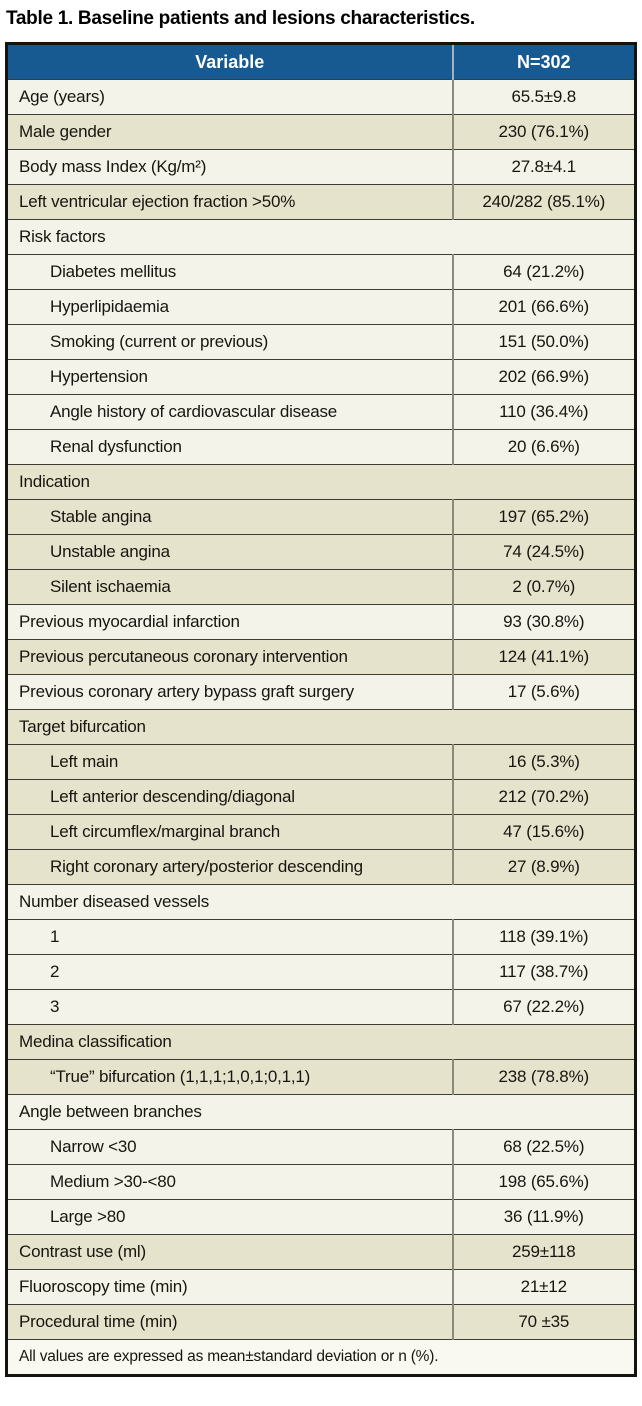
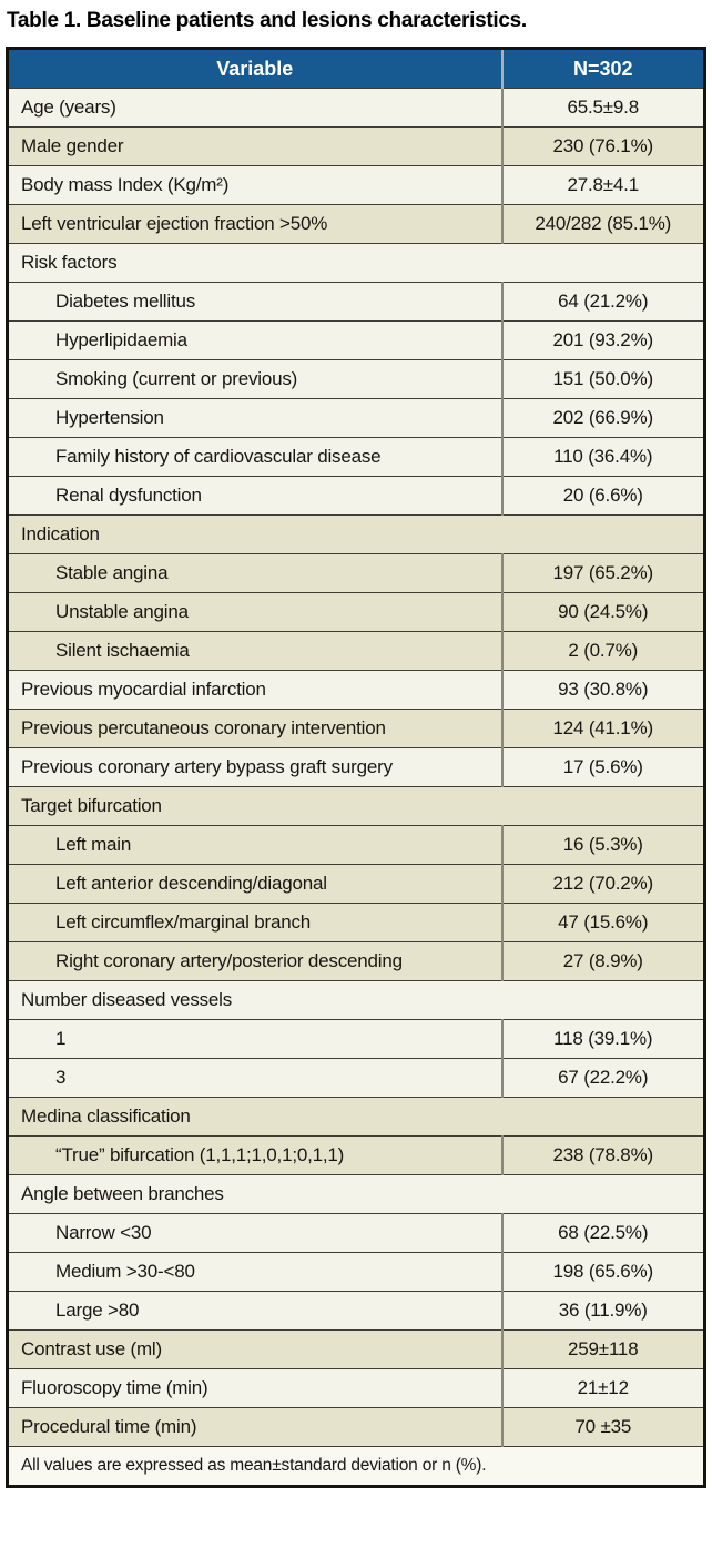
  Table 1. Baseline patients and lesions characteristics.
  Variable	N=302
  Age (years)	65.5±9.8
  Male gender	230 (76.1%)
  Body mass Index (Kg/m²)	27.8±4.1
  Left ventricular ejection fraction >50%	240/282 (85.1%)
  Risk factors
  Diabetes mellitus	64 (21.2%)
- Hyperlipidaemia	201 (66.6%)
+ Hyperlipidaemia	201 (93.2%)
  Smoking (current or previous)	151 (50.0%)
  Hypertension	202 (66.9%)
- Angle history of cardiovascular disease	110 (36.4%)
+ Family history of cardiovascular disease	110 (36.4%)
  Renal dysfunction	20 (6.6%)
  Indication
  Stable angina	197 (65.2%)
- Unstable angina	74 (24.5%)
+ Unstable angina	90 (24.5%)
  Silent ischaemia	2 (0.7%)
  Previous myocardial infarction	93 (30.8%)
  Previous percutaneous coronary intervention	124 (41.1%)
  Previous coronary artery bypass graft surgery	17 (5.6%)
  Target bifurcation
  Left main	16 (5.3%)
  Left anterior descending/diagonal	212 (70.2%)
  Left circumflex/marginal branch	47 (15.6%)
  Right coronary artery/posterior descending	27 (8.9%)
  Number diseased vessels
  1	118 (39.1%)
- 2	117 (38.7%)
  3	67 (22.2%)
  Medina classification
  “True” bifurcation (1,1,1;1,0,1;0,1,1)	238 (78.8%)
  Angle between branches
  Narrow <30	68 (22.5%)
  Medium >30-<80	198 (65.6%)
  Large >80	36 (11.9%)
  Contrast use (ml)	259±118
  Fluoroscopy time (min)	21±12
  Procedural time (min)	70 ±35
  All values are expressed as mean±standard deviation or n (%).
